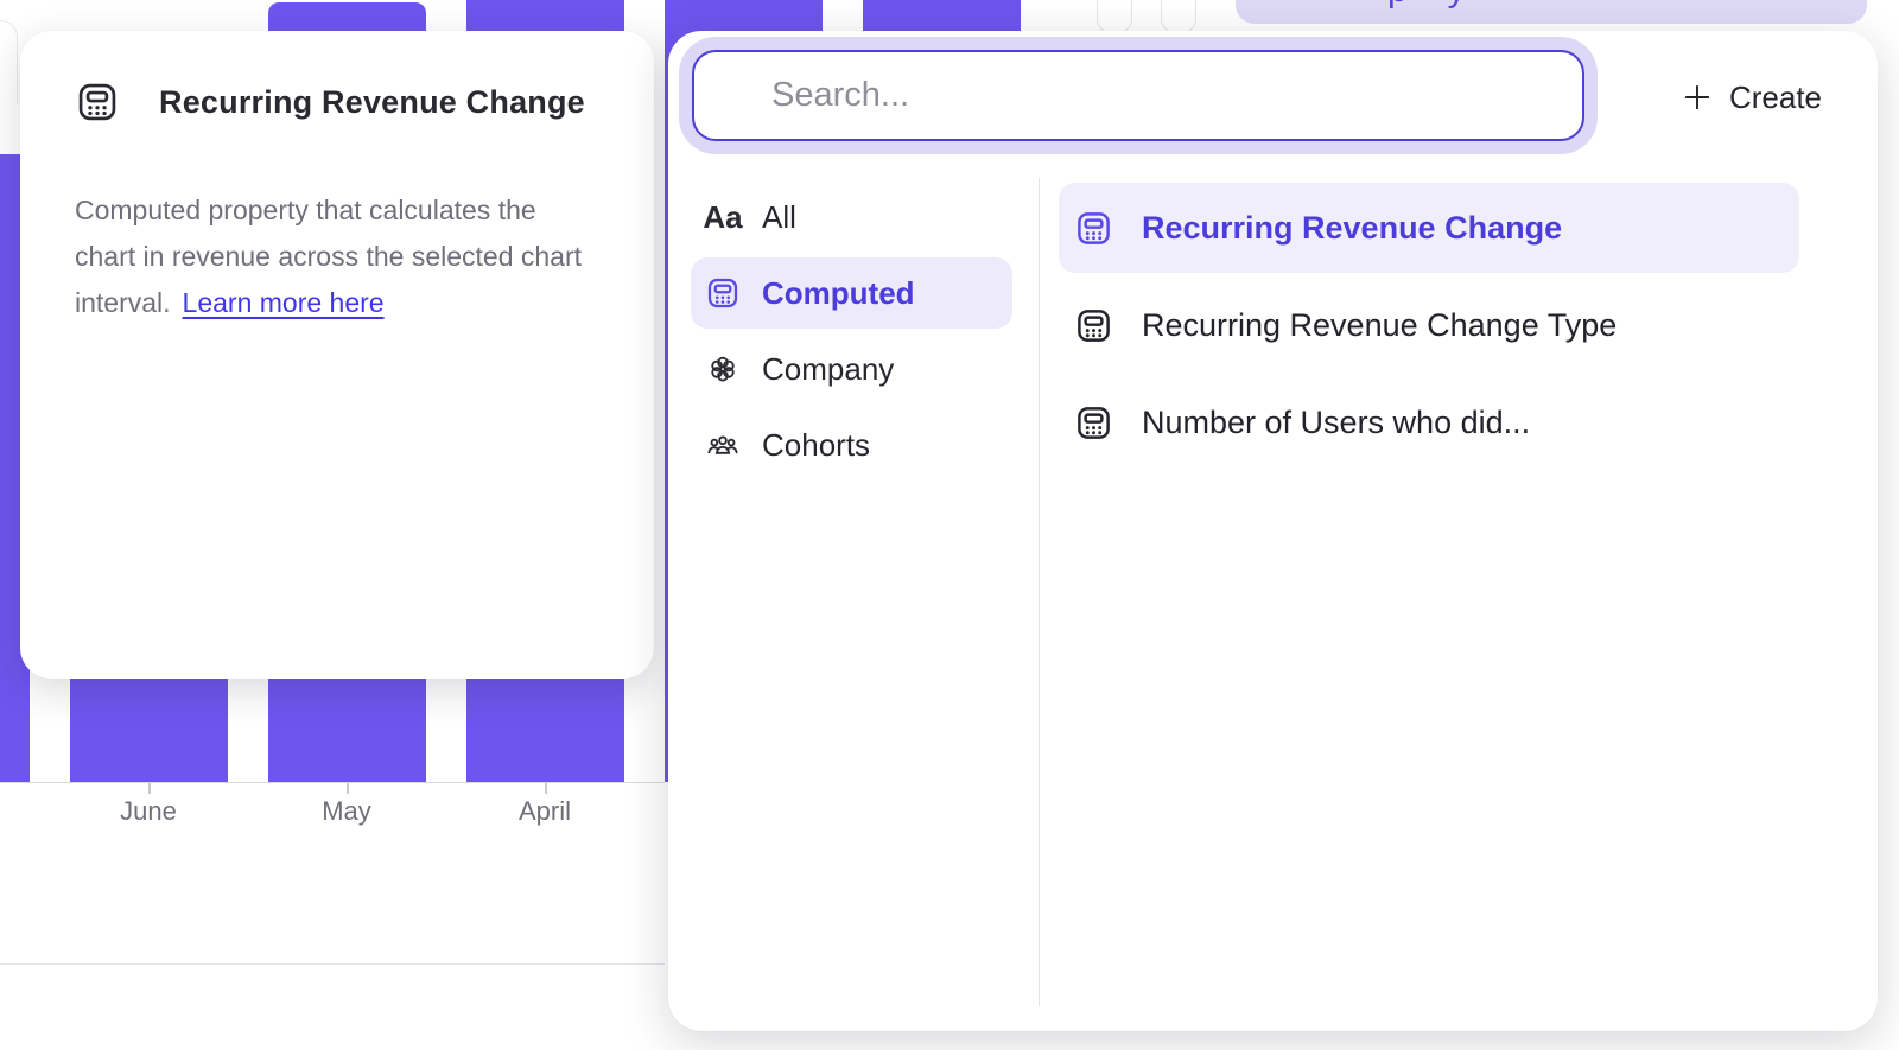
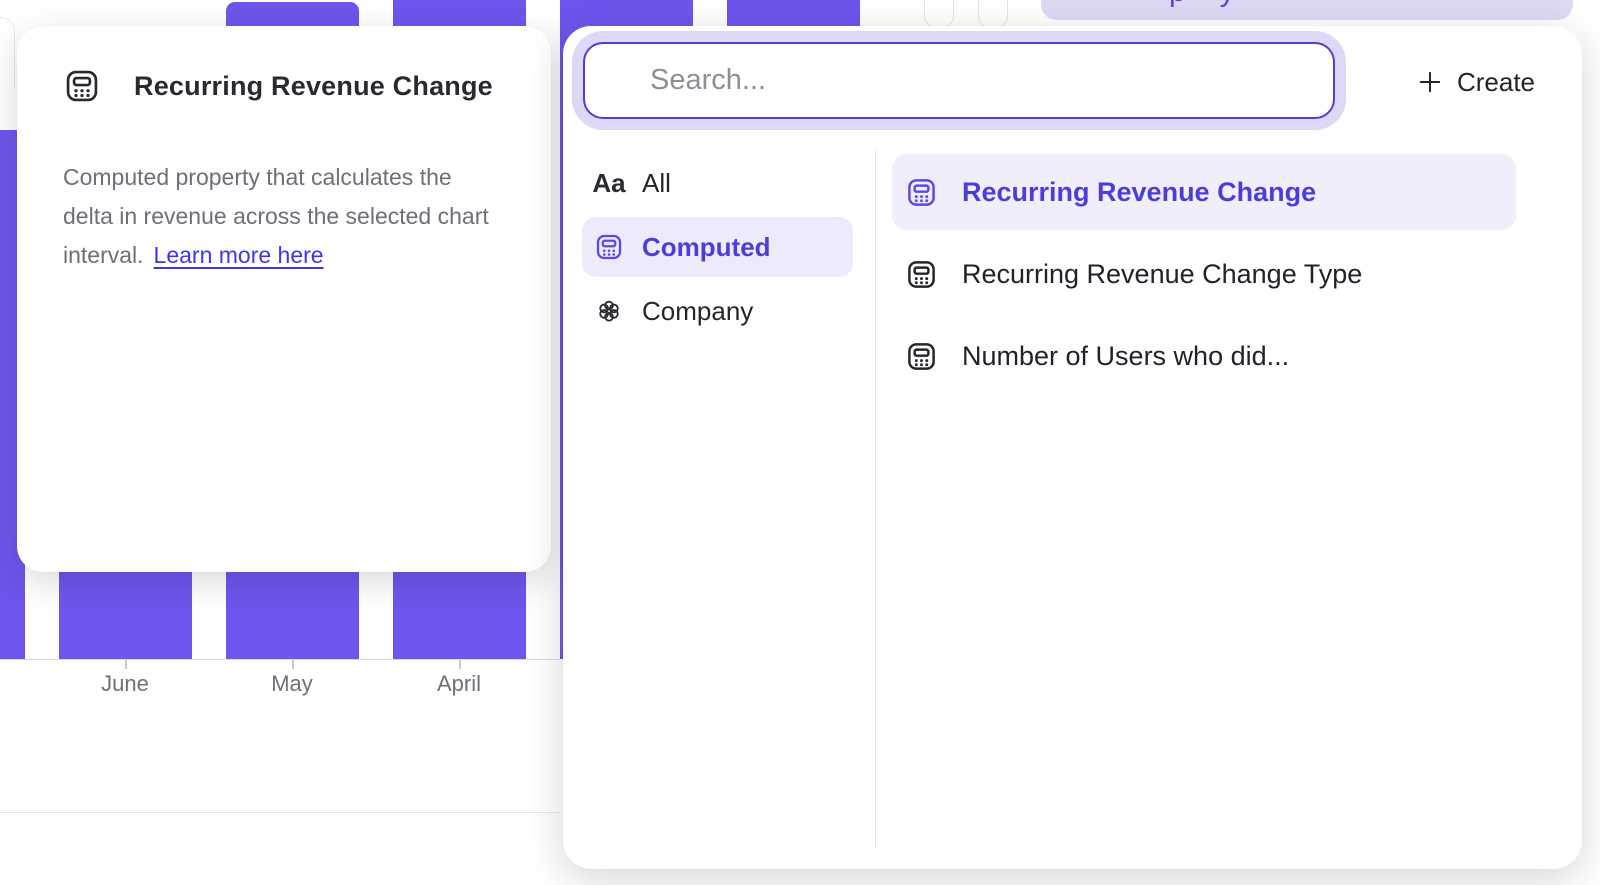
  June
  May
  April
  Recurring Revenue Change
  Computed property that calculates the
- chart in revenue across the selected chart
+ delta in revenue across the selected chart
  interval. Learn more here
  Search...
  Create
  Aa
  All
  Computed
  Company
- Cohorts
  Recurring Revenue Change
  Recurring Revenue Change Type
  Number of Users who did...
